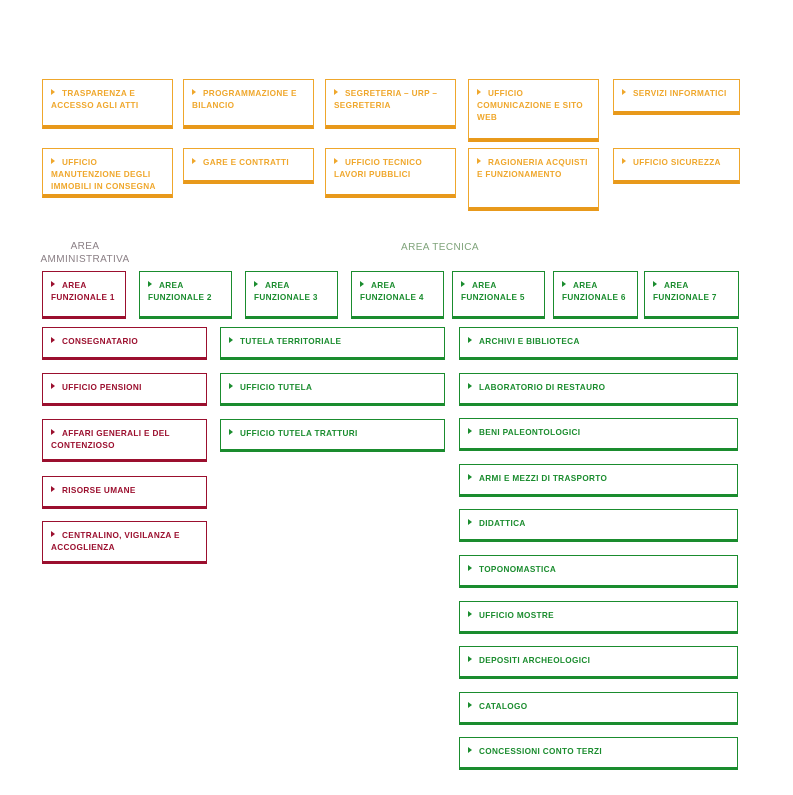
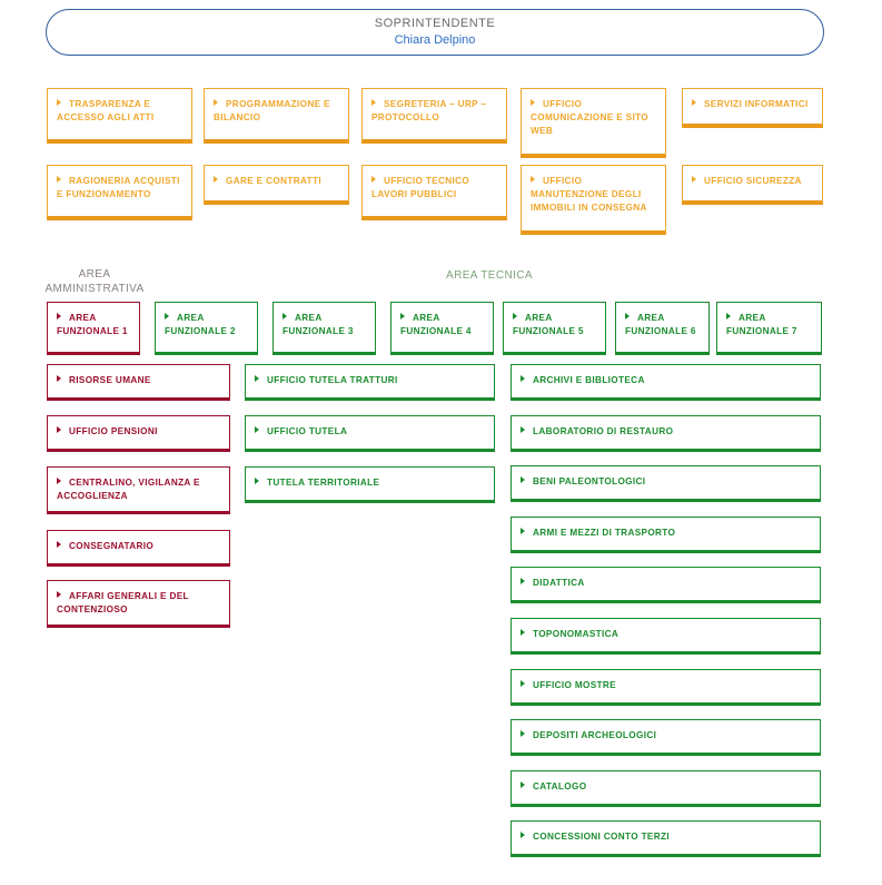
+ SOPRINTENDENTE
+ Chiara Delpino
  AREA
  AMMINISTRATIVA
  AREA TECNICA
  TRASPARENZA E ACCESSO AGLI ATTI
  PROGRAMMAZIONE E BILANCIO
- SEGRETERIA – URP – SEGRETERIA
+ SEGRETERIA – URP – PROTOCOLLO
  UFFICIO COMUNICAZIONE E SITO WEB
  SERVIZI INFORMATICI
- UFFICIO MANUTENZIONE DEGLI IMMOBILI IN CONSEGNA
+ RAGIONERIA ACQUISTI E FUNZIONAMENTO
  GARE E CONTRATTI
  UFFICIO TECNICO LAVORI PUBBLICI
- RAGIONERIA ACQUISTI E FUNZIONAMENTO
+ UFFICIO MANUTENZIONE DEGLI IMMOBILI IN CONSEGNA
  UFFICIO SICUREZZA
  AREA
  FUNZIONALE 1
  AREA
  FUNZIONALE 2
  AREA
  FUNZIONALE 3
  AREA
  FUNZIONALE 4
  AREA
  FUNZIONALE 5
  AREA
  FUNZIONALE 6
  AREA
  FUNZIONALE 7
- CONSEGNATARIO
+ RISORSE UMANE
  UFFICIO PENSIONI
- AFFARI GENERALI E DEL CONTENZIOSO
+ CENTRALINO, VIGILANZA E ACCOGLIENZA
- RISORSE UMANE
+ CONSEGNATARIO
- CENTRALINO, VIGILANZA E ACCOGLIENZA
+ AFFARI GENERALI E DEL CONTENZIOSO
- TUTELA TERRITORIALE
+ UFFICIO TUTELA TRATTURI
  UFFICIO TUTELA
- UFFICIO TUTELA TRATTURI
+ TUTELA TERRITORIALE
  ARCHIVI E BIBLIOTECA
  LABORATORIO DI RESTAURO
  BENI PALEONTOLOGICI
  ARMI E MEZZI DI TRASPORTO
  DIDATTICA
  TOPONOMASTICA
  UFFICIO MOSTRE
  DEPOSITI ARCHEOLOGICI
  CATALOGO
  CONCESSIONI CONTO TERZI
